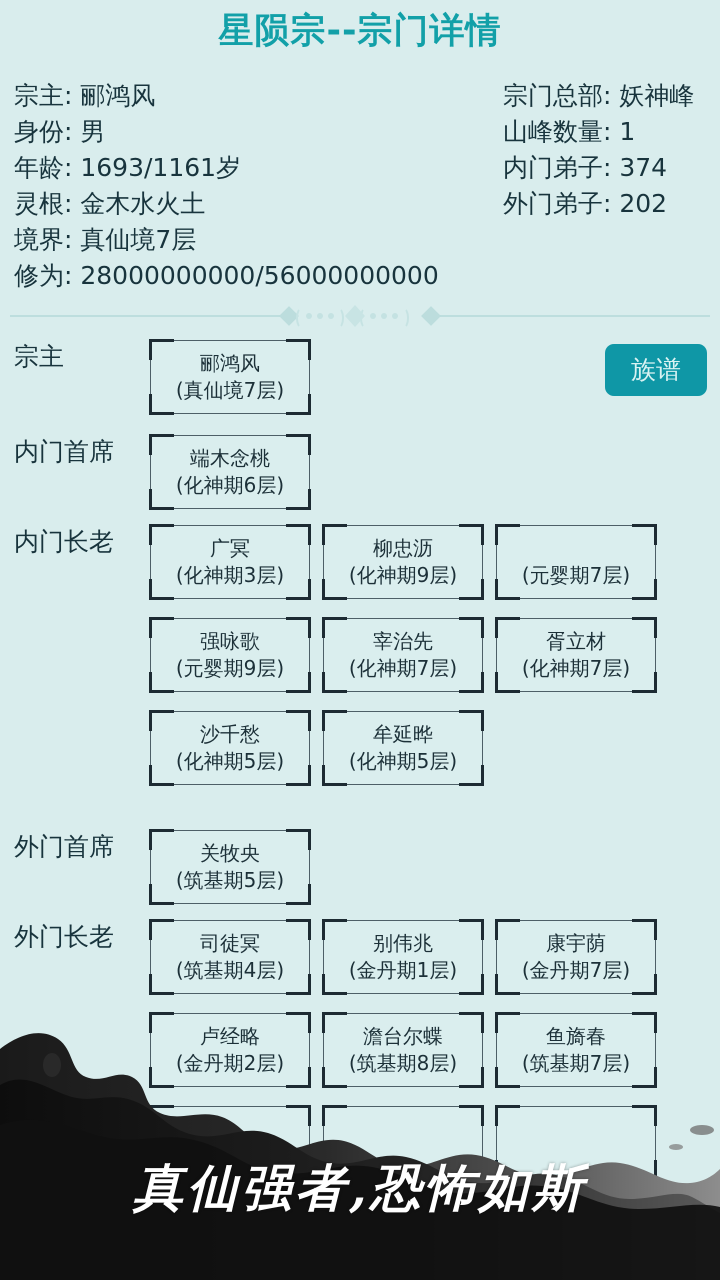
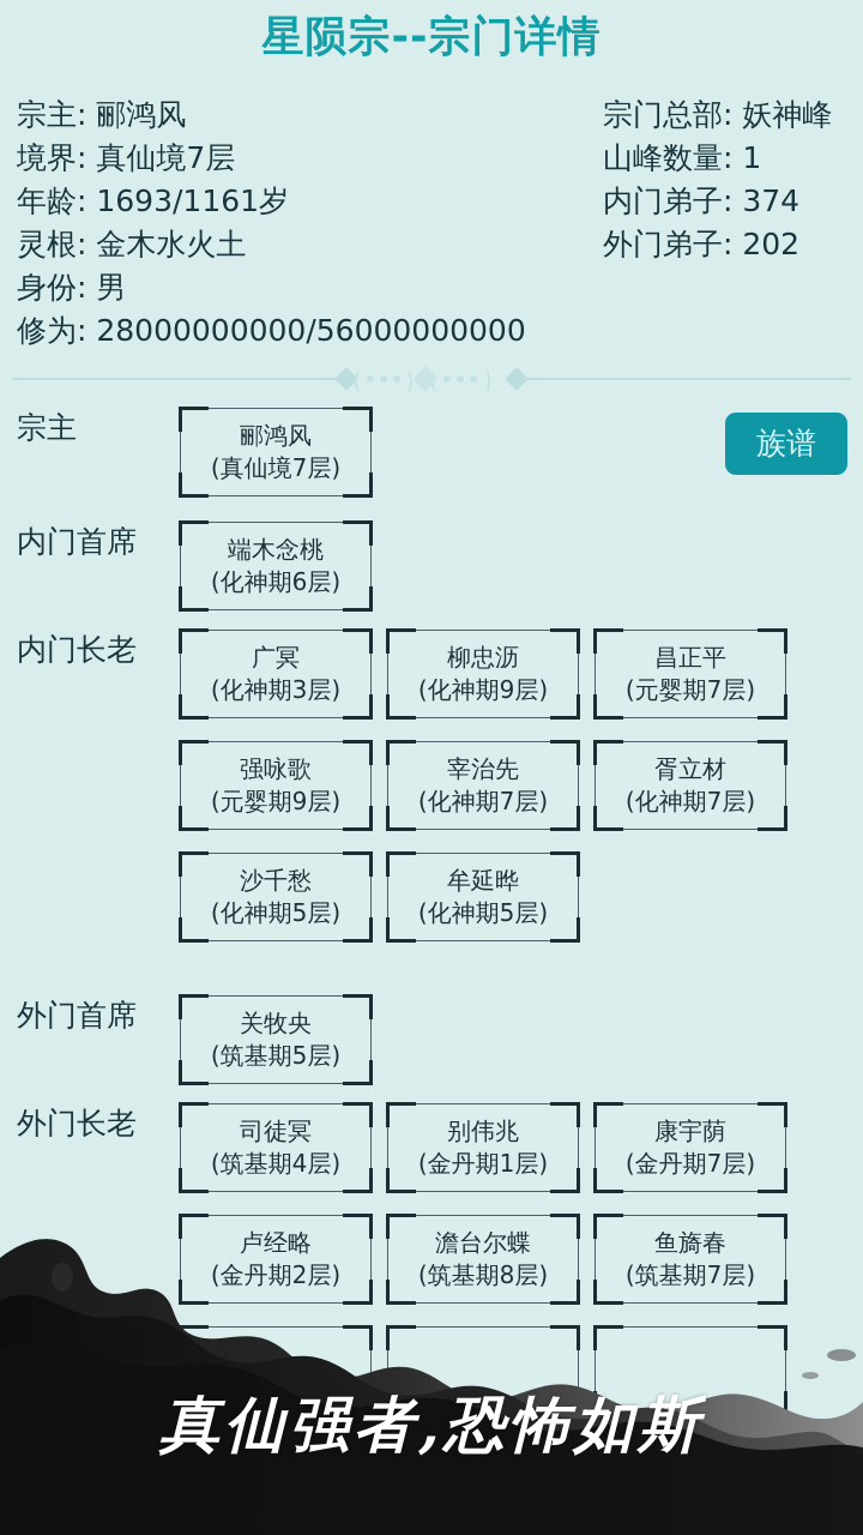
  星陨宗--宗门详情
  宗主: 郦鸿风
- 身份: 男
+ 境界: 真仙境7层
  年龄: 1693/1161岁
  灵根: 金木水火土
- 境界: 真仙境7层
+ 身份: 男
  修为: 28000000000/56000000000
  宗门总部: 妖神峰
  山峰数量: 1
  内门弟子: 374
  外门弟子: 202
  族谱
  宗主
  郦鸿风
  (真仙境7层)
  内门首席
  端木念桃
  (化神期6层)
  内门长老
  广冥
  (化神期3层)
  柳忠沥
  (化神期9层)
+ 昌正平
  (元婴期7层)
  强咏歌
  (元婴期9层)
  宰治先
  (化神期7层)
  胥立材
  (化神期7层)
  沙千愁
  (化神期5层)
  牟延晔
  (化神期5层)
  外门首席
  关牧央
  (筑基期5层)
  外门长老
  司徒冥
  (筑基期4层)
  别伟兆
  (金丹期1层)
  康宇荫
  (金丹期7层)
  卢经略
  (金丹期2层)
  澹台尔蝶
  (筑基期8层)
  鱼旖春
  (筑基期7层)
  真仙强者,恐怖如斯
